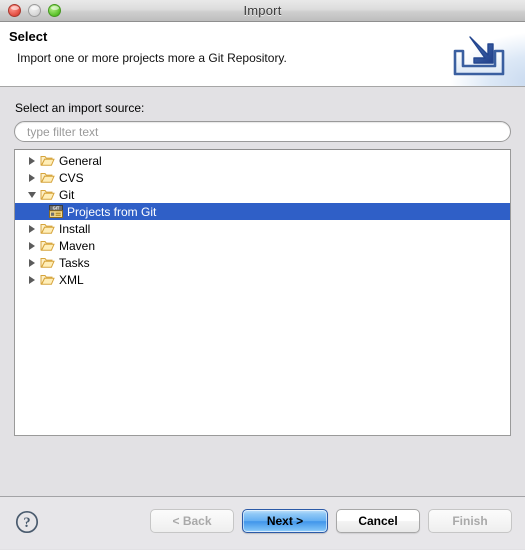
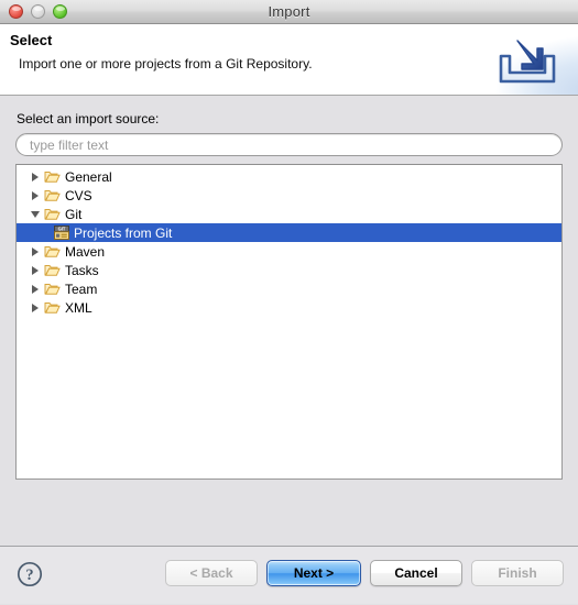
  Import
  Select
- Import one or more projects more a Git Repository.
+ Import one or more projects from a Git Repository.
  Select an import source:
  type filter text
  General
  CVS
  Git
  Projects from Git
- Install
  Maven
  Tasks
+ Team
  XML
  ?
  < Back
  Next >
  Cancel
  Finish
